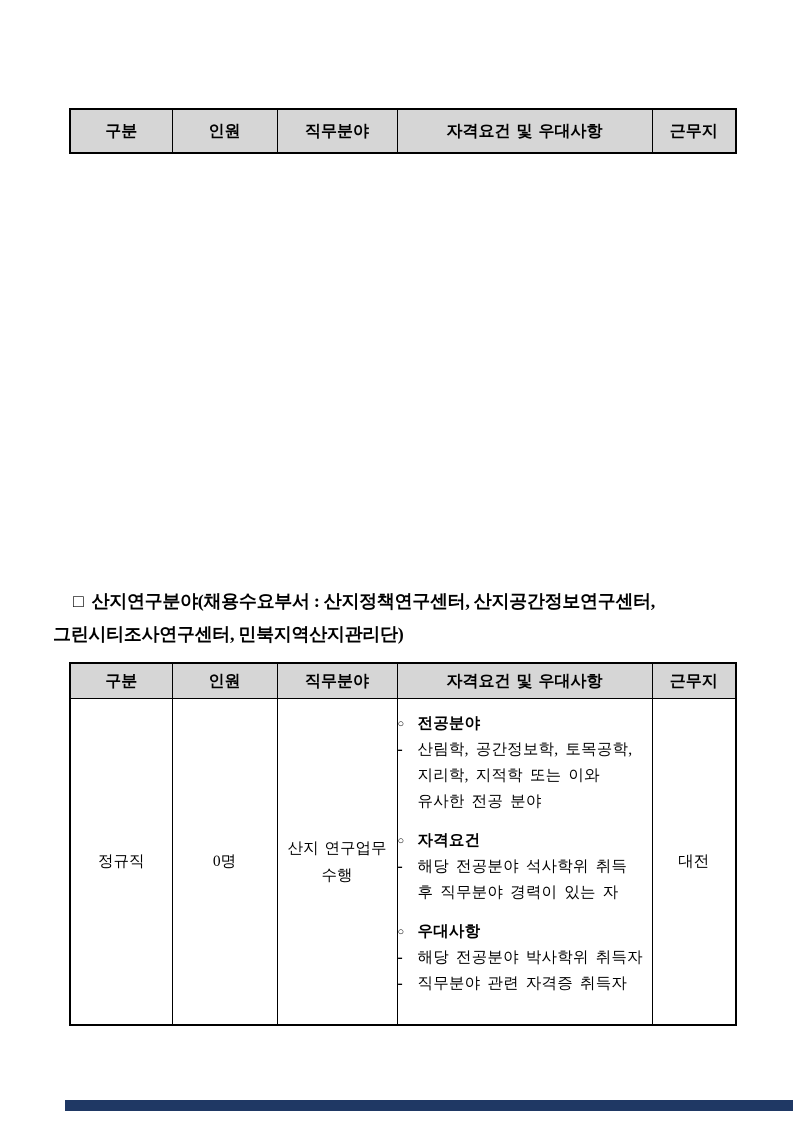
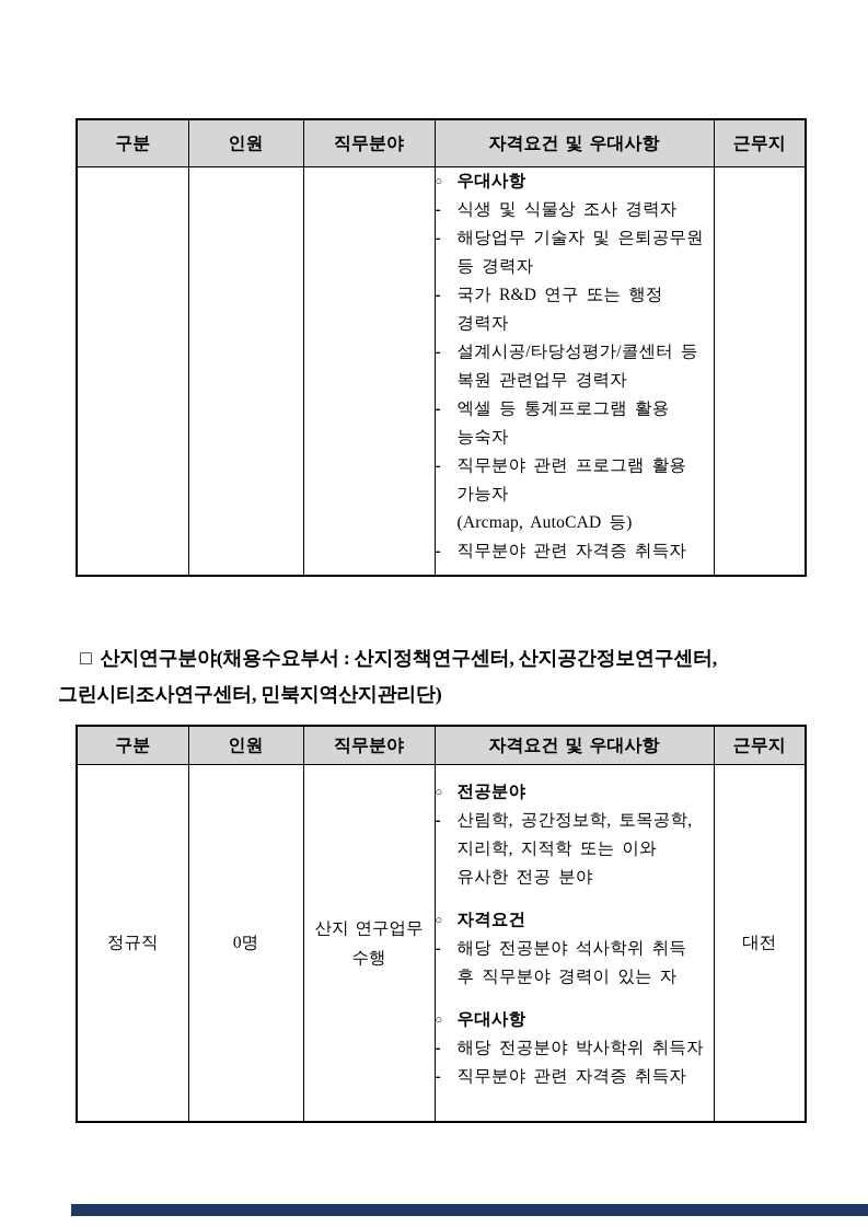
  구분	인원	직무분야	자격요건 및 우대사항	근무지
+ 			○ 우대사항 - 식생 및 식물상 조사 경력자 - 해당업무 기술자 및 은퇴공무원 등 경력자 - 국가 R&D 연구 또는 행정 경력자 - 설계시공/타당성평가/콜센터 등 복원 관련업무 경력자 - 엑셀 등 통계프로그램 활용 능숙자 - 직무분야 관련 프로그램 활용 가능자 (Arcmap, AutoCAD 등) - 직무분야 관련 자격증 취득자
  □ 산지연구분야(채용수요부서 : 산지정책연구센터, 산지공간정보연구센터,
  그린시티조사연구센터, 민북지역산지관리단)
  구분	인원	직무분야	자격요건 및 우대사항	근무지
  정규직	0명	산지 연구업무 수행	○ 전공분야 - 산림학, 공간정보학, 토목공학, 지리학, 지적학 또는 이와 유사한 전공 분야 ○ 자격요건 - 해당 전공분야 석사학위 취득 후 직무분야 경력이 있는 자 ○ 우대사항 - 해당 전공분야 박사학위 취득자 - 직무분야 관련 자격증 취득자	대전
